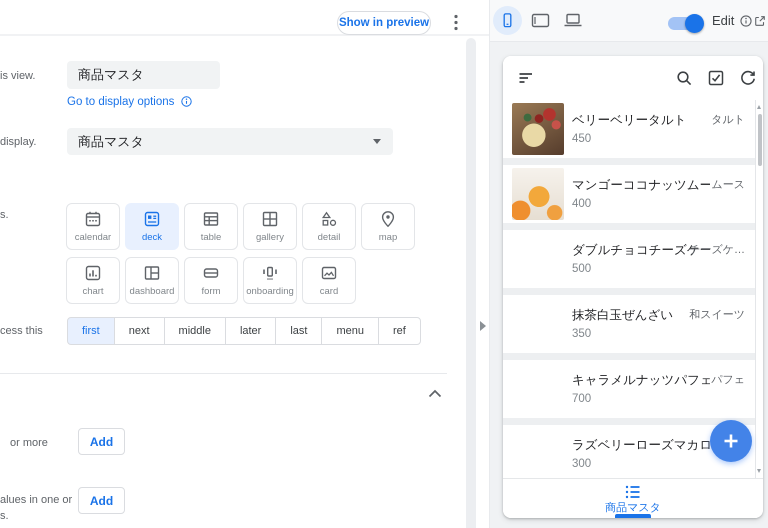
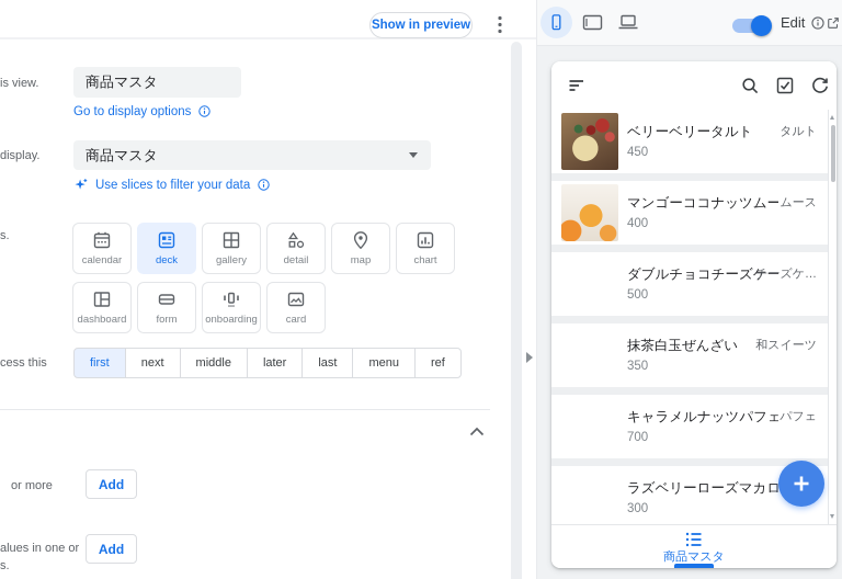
  Show in preview
  is view.
  商品マスタ
  Go to display options
  display.
  商品マスタ
+ Use slices to filter your data
  s.
  calendar
  deck
- table
  gallery
  detail
  map
  chart
  dashboard
  form
  onboarding
  card
  cess this
  first
  next
  middle
  later
  last
  menu
  ref
  Add
  or more
  Add
  alues in one or
  s.
  Edit
  ベリーベリータルト
  タルト
  450
  マンゴーココナッツムー
  ムース
  400
  ダブルチョコチーズケー
  チーズケ…
  500
  抹茶白玉ぜんざい
  和スイーツ
  350
  キャラメルナッツパフェ
  パフェ
  700
  ラズベリーローズマカロ
  300
  商品マスタ
